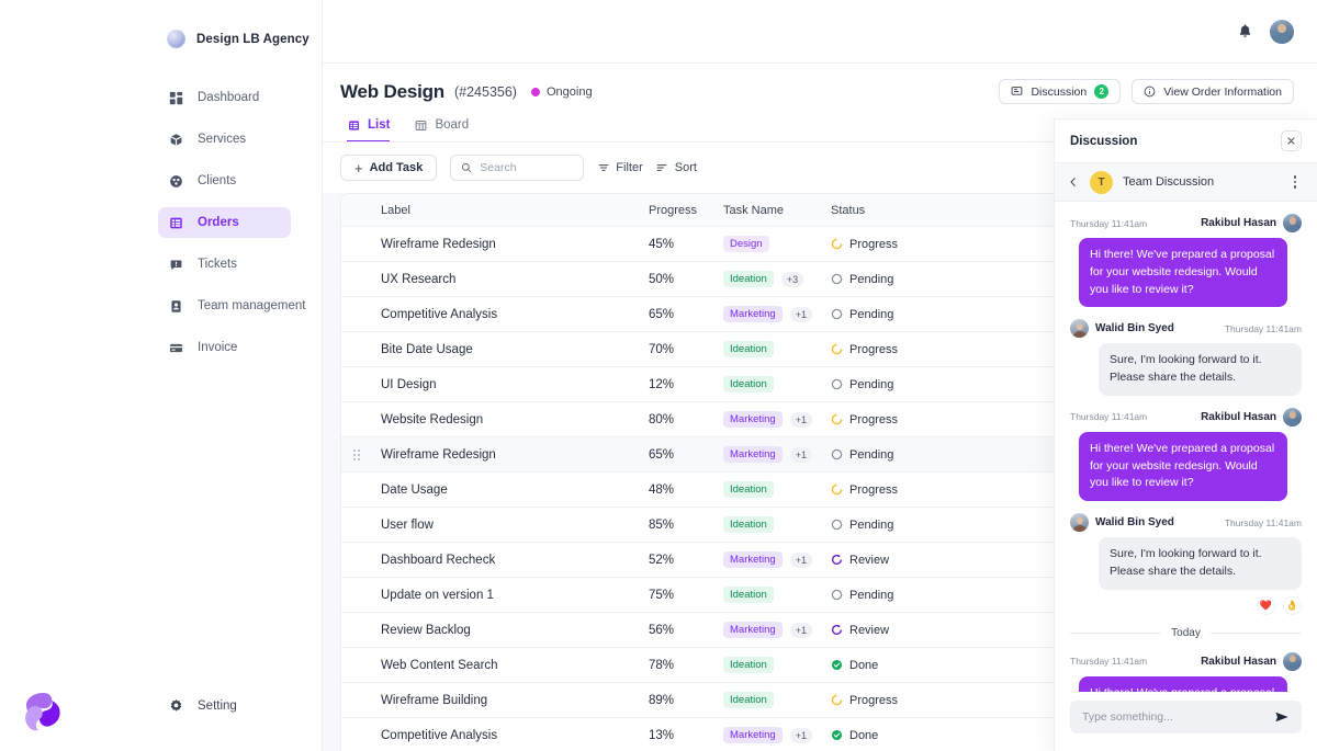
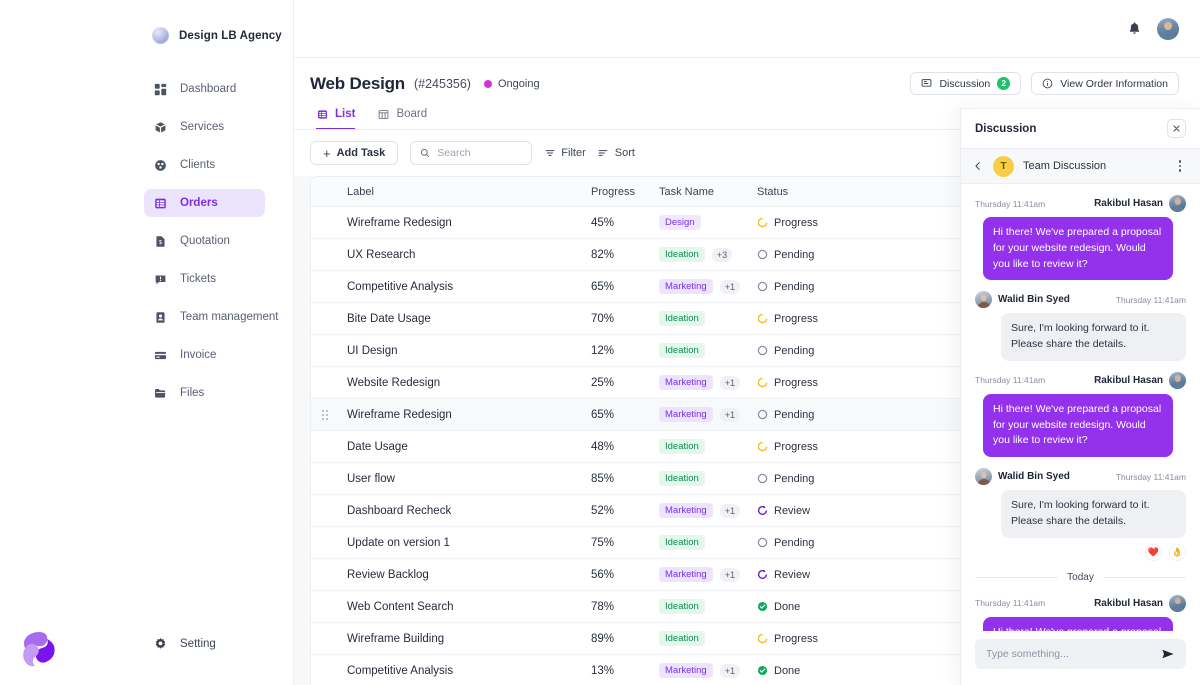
  Design LB Agency
  Dashboard
  Services
  Clients
  Orders
+ Quotation
  Tickets
  Team management
  Invoice
+ Files
  Setting
  Web Design
  (#245356)
  Ongoing
  Discussion
  2
  View Order Information
  List
  Board
  +
  Add Task
  Search
  Filter
  Sort
  Label
  Progress
  Task Name
  Status
  Wireframe Redesign
  45%
  Design
  Progress
  UX Research
- 50%
+ 82%
  Ideation
  +3
  Pending
  Competitive Analysis
  65%
  Marketing
  +1
  Pending
  Bite Date Usage
  70%
  Ideation
  Progress
  UI Design
  12%
  Ideation
  Pending
  Website Redesign
- 80%
+ 25%
  Marketing
  +1
  Progress
  Wireframe Redesign
  65%
  Marketing
  +1
  Pending
  Date Usage
  48%
  Ideation
  Progress
  User flow
  85%
  Ideation
  Pending
  Dashboard Recheck
  52%
  Marketing
  +1
  Review
  Update on version 1
  75%
  Ideation
  Pending
  Review Backlog
  56%
  Marketing
  +1
  Review
  Web Content Search
  78%
  Ideation
  Done
  Wireframe Building
  89%
  Ideation
  Progress
  Competitive Analysis
  13%
  Marketing
  +1
  Done
  Discussion
  T
  Team Discussion
  Thursday 11:41am
  Rakibul Hasan
  Hi there! We've prepared a proposal for your website redesign. Would you like to review it?
  Walid Bin Syed
  Thursday 11:41am
  Sure, I'm looking forward to it. Please share the details.
  Thursday 11:41am
  Rakibul Hasan
  Hi there! We've prepared a proposal for your website redesign. Would you like to review it?
  Walid Bin Syed
  Thursday 11:41am
  Sure, I'm looking forward to it. Please share the details.
  ❤️
  👌
  Today
  Thursday 11:41am
  Rakibul Hasan
  Type something...
